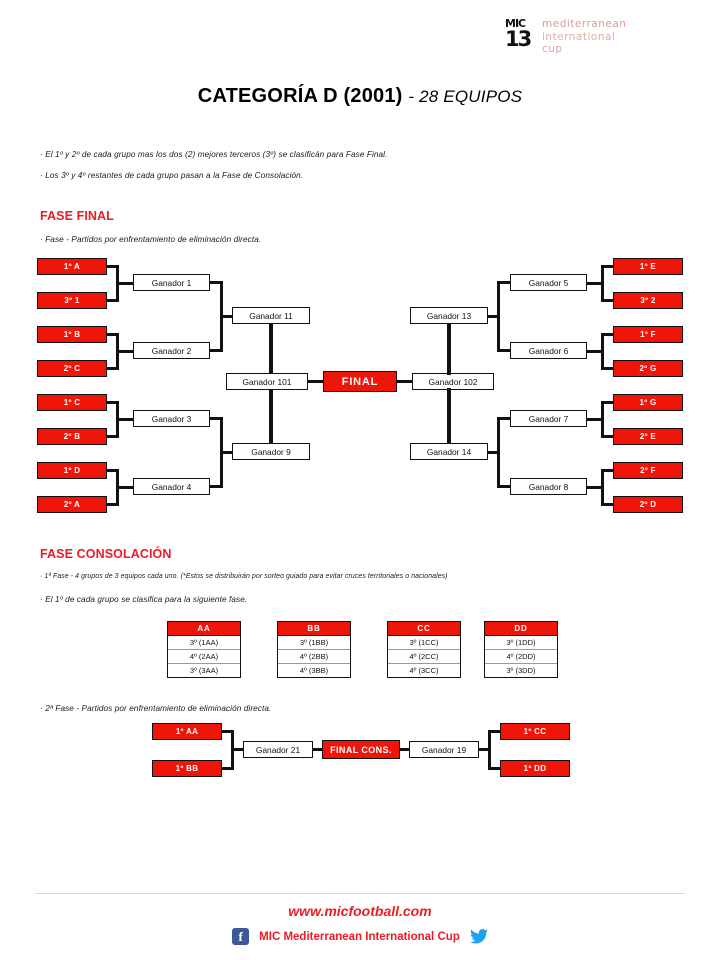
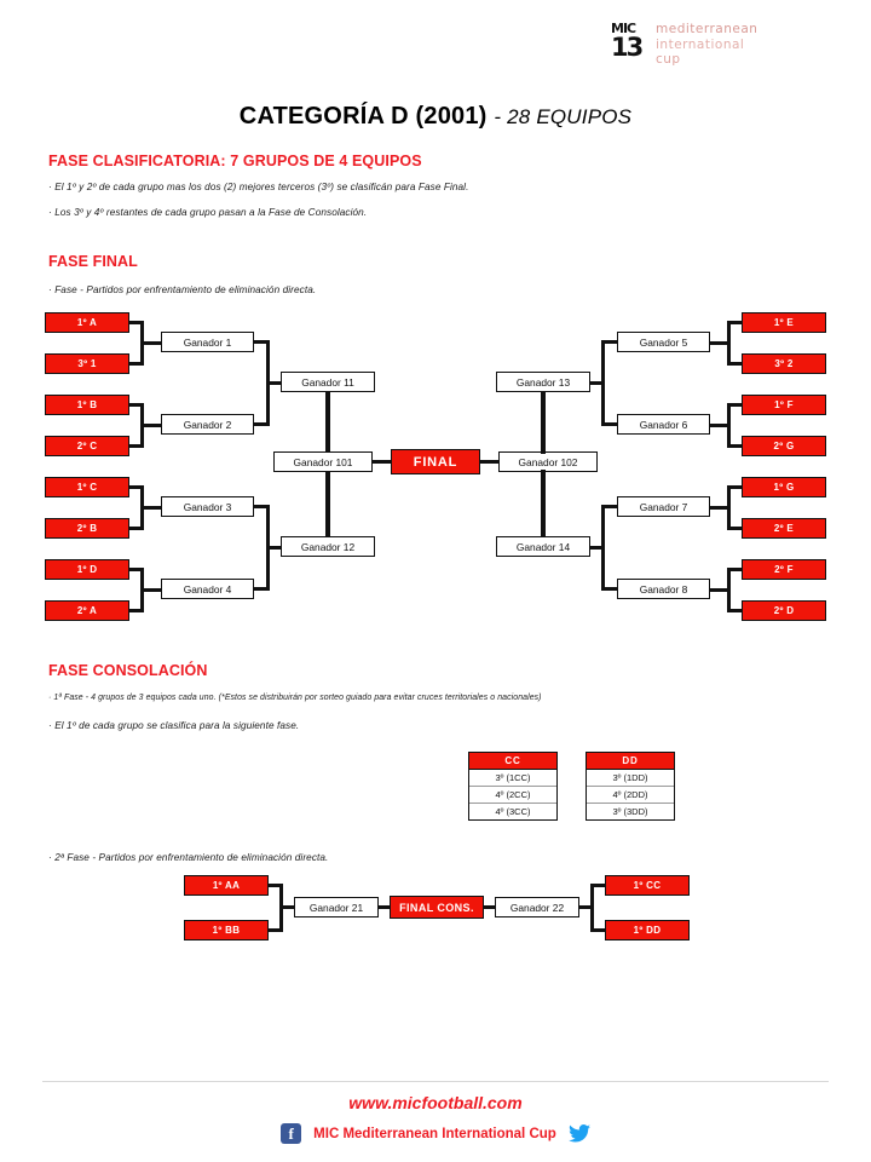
  MIC
  13
  mediterranean
  international
  cup
  CATEGORÍA D (2001) - 28 EQUIPOS
+ FASE CLASIFICATORIA: 7 GRUPOS DE 4 EQUIPOS
  · El 1º y 2º de cada grupo mas los dos (2) mejores terceros (3º) se clasificán para Fase Final.
  · Los 3º y 4º restantes de cada grupo pasan a la Fase de Consolación.
  FASE FINAL
  · Fase - Partidos por enfrentamiento de eliminación directa.
  1º A
  3º 1
  1º B
  2º C
  1º C
  2º B
  1º D
  2º A
  Ganador 1
  Ganador 2
  Ganador 3
  Ganador 4
  Ganador 11
- Ganador 9
+ Ganador 12
  Ganador 101
  FINAL
  Ganador 102
  Ganador 13
  Ganador 14
  Ganador 5
  Ganador 6
  Ganador 7
  Ganador 8
  1º E
  3º 2
  1º F
  2º G
  1º G
  2º E
  2º F
  2º D
  FASE CONSOLACIÓN
  · El 1º de cada grupo se clasifica para la siguiente fase.
- AA
- 3º (1AA)
- 4º (2AA)
- 3º (3AA)
- BB
- 3º (1BB)
- 4º (2BB)
- 4º (3BB)
  CC
  3º (1CC)
  4º (2CC)
  4º (3CC)
  DD
  3º (1DD)
  4º (2DD)
  3º (3DD)
  · 2ª Fase - Partidos por enfrentamiento de eliminación directa.
  1º AA
  1º BB
  Ganador 21
  FINAL CONS.
- Ganador 19
+ Ganador 22
  1º CC
  1º DD
  www.micfootball.com
  f
  MIC Mediterranean International Cup
